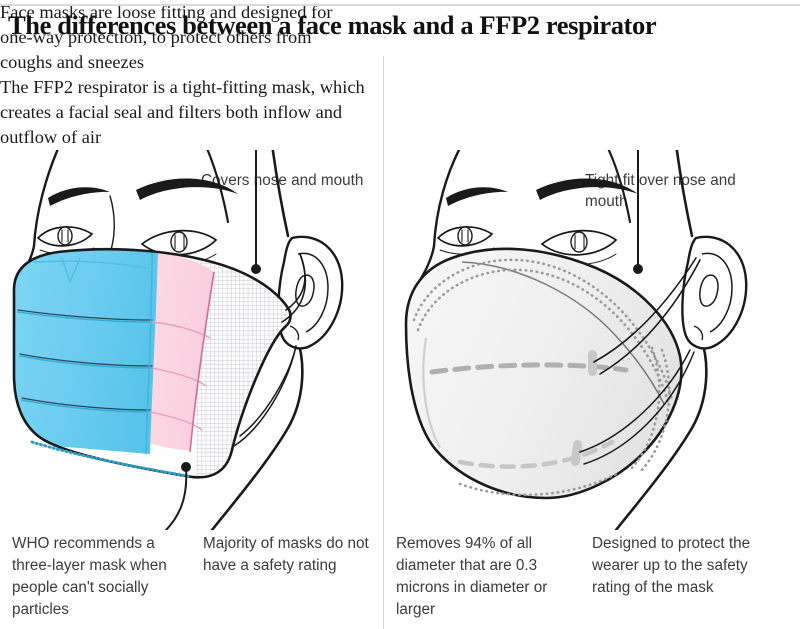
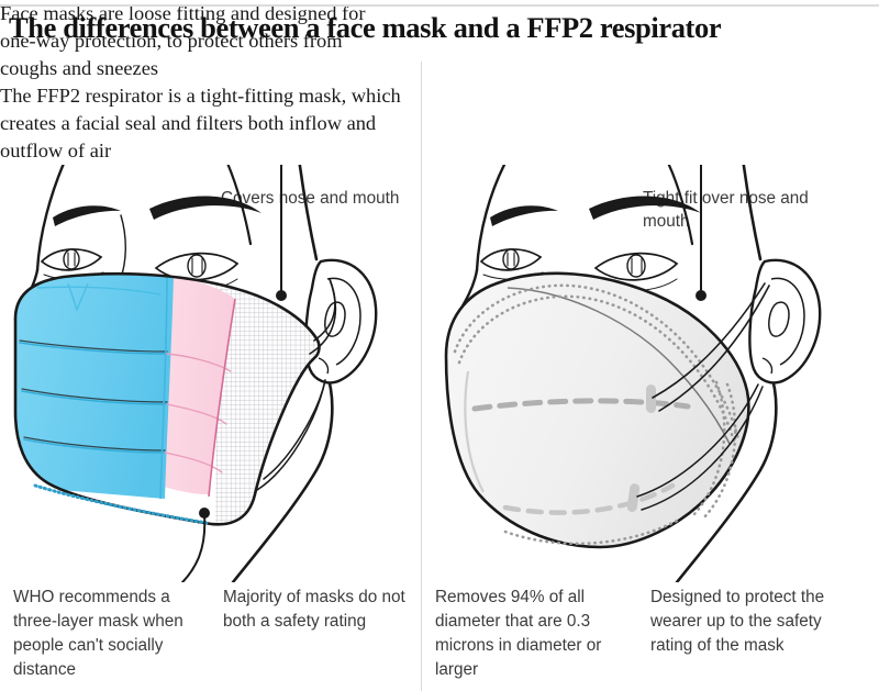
  The differences between a face mask and a FFP2 respirator
  Face masks are loose fitting and designed for one-way protection, to protect others from coughs and sneezes
  overs nose and mouth
- WHO recommends a three-layer mask when people can't socially particles
+ WHO recommends a three-layer mask when people can't socially distance
- Majority of masks do not have a safety rating
+ Majority of masks do not both a safety rating
  The FFP2 respirator is a tight-fitting mask, which creates a facial seal and filters both inflow and outflow of air
  ht fit over nose and mouth
  Removes 94% of all diameter that are 0.3 microns in diameter or larger
  Designed to protect the wearer up to the safety rating of the mask
